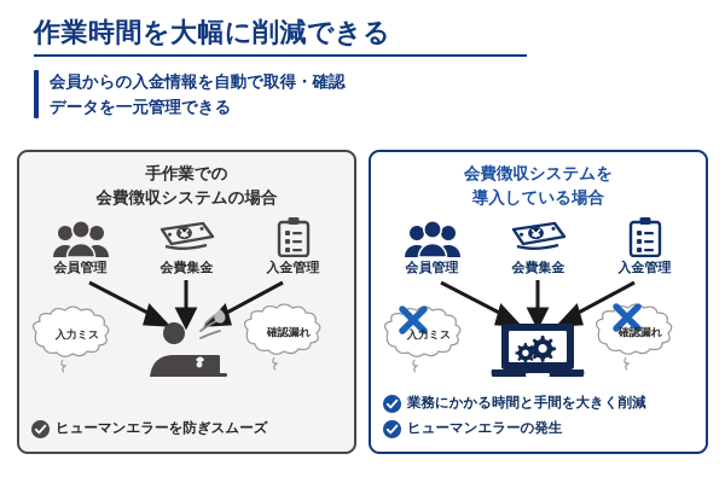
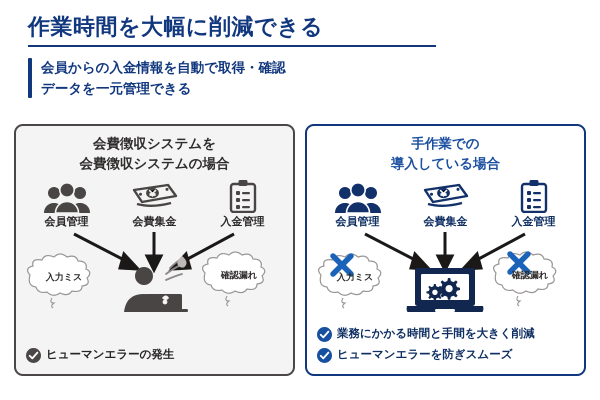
  作業時間を大幅に削減できる
  会員からの入金情報を自動で取得・確認
  データを一元管理できる
- 手作業での
+ 会費徴収システムを
  会費徴収システムの場合
  会員管理
  会費集金
  入金管理
  入力ミス
  確認漏れ
- ヒューマンエラーを防ぎスムーズ
+ ヒューマンエラーの発生
- 会費徴収システムを
+ 手作業での
  導入している場合
  会員管理
  会費集金
  入金管理
  入力ミス
  確認漏れ
  業務にかかる時間と手間を大きく削減
- ヒューマンエラーの発生
+ ヒューマンエラーを防ぎスムーズ
